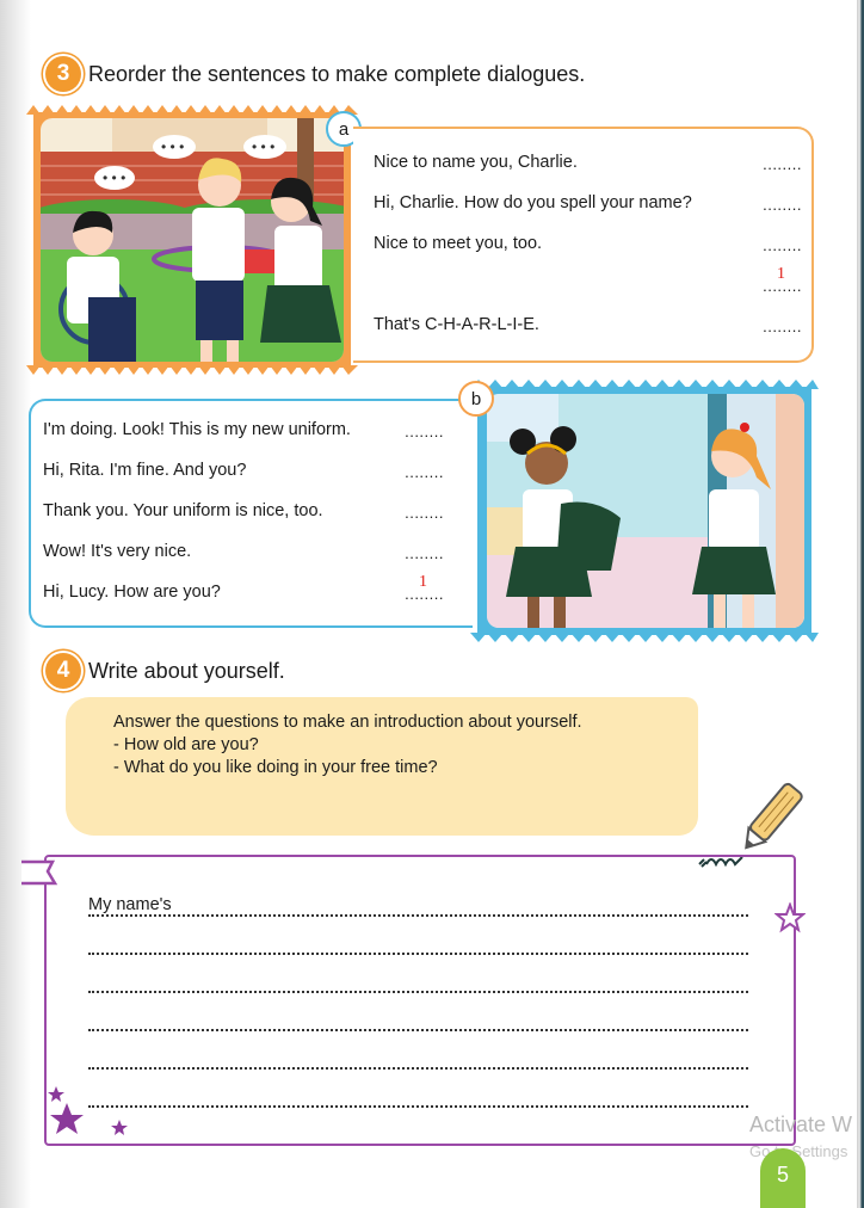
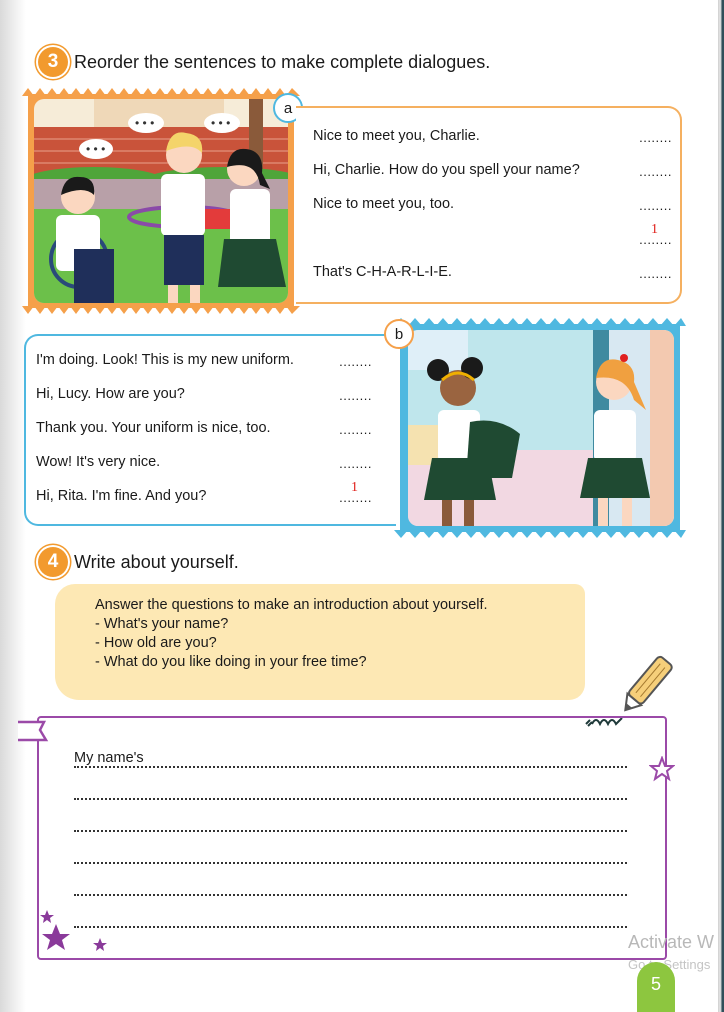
  3
  Reorder the sentences to make complete dialogues.
  • • •
  • • •
  • • •
  a
- Nice to name you, Charlie.
+ Nice to meet you, Charlie.
  ........
  Hi, Charlie. How do you spell your name?
  ........
  Nice to meet you, too.
  ........
  ........
  1
  That's C-H-A-R-L-I-E.
  ........
  I'm doing. Look! This is my new uniform.
  ........
- Hi, Rita. I'm fine. And you?
+ Hi, Lucy. How are you?
  ........
  Thank you. Your uniform is nice, too.
  ........
  Wow! It's very nice.
  ........
- Hi, Lucy. How are you?
+ Hi, Rita. I'm fine. And you?
  ........
  1
  b
  4
  Write about yourself.
  Answer the questions to make an introduction about yourself.
+ - What's your name?
  - How old are you?
  - What do you like doing in your free time?
  My name's
  Activate W
  Go Settings
  5
